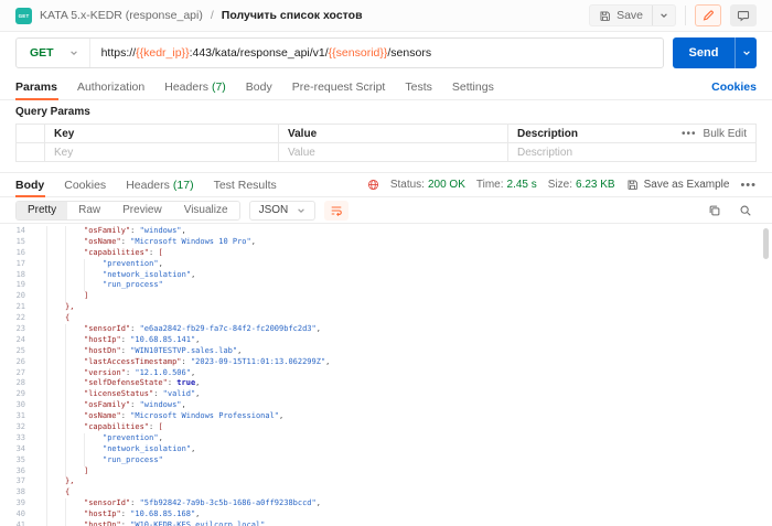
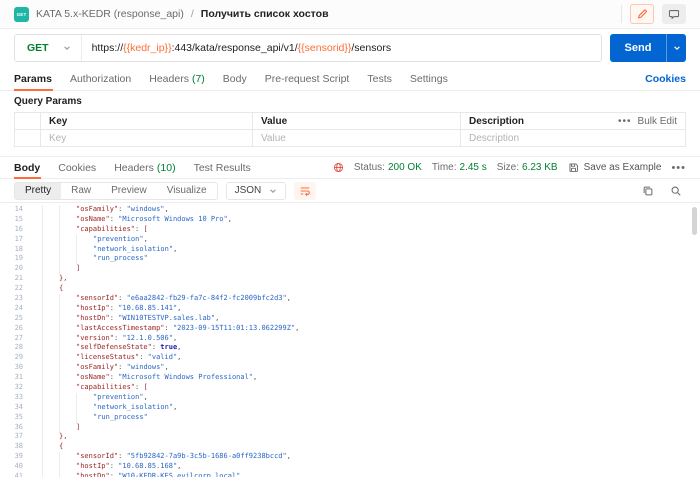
  KATA 5.x-KEDR (response_api)
  /
  Получить список хостов
- Save
  GET
  https://{{kedr_ip}}:443/kata/response_api/v1/{{sensorid}}/sensors
  Send
  Params
  Authorization
  Headers
  (7)
  Body
  Pre-request Script
  Tests
  Settings
  Cookies
  Query Params
  	Key	Value	Description ••• Bulk Edit
  	Key	Value	Description
  Body
  Cookies
  Headers
- (17)
+ (10)
  Test Results
  Status:
  200 OK
  Time:
  2.45 s
  Size:
  6.23 KB
  Save as Example
  •••
  Pretty
  Raw
  Preview
  Visualize
  JSON
  14
  "osFamily": "windows",
  15
  "osName": "Microsoft Windows 10 Pro",
  16
  "capabilities": [
  17
  "prevention",
  18
  "network_isolation",
  19
  "run_process"
  20
  ]
  21
  },
  22
  {
  23
  "sensorId": "e6aa2842-fb29-fa7c-84f2-fc2009bfc2d3",
  24
  "hostIp": "10.68.85.141",
  25
  "hostDn": "WIN10TESTVP.sales.lab",
  26
  "lastAccessTimestamp": "2023-09-15T11:01:13.062299Z",
  27
  "version": "12.1.0.506",
  28
  "selfDefenseState": true,
  29
  "licenseStatus": "valid",
  30
  "osFamily": "windows",
  31
  "osName": "Microsoft Windows Professional",
  32
  "capabilities": [
  33
  "prevention",
  34
  "network_isolation",
  35
  "run_process"
  36
  ]
  37
  },
  38
  {
  39
  "sensorId": "5fb92842-7a9b-3c5b-1686-a0ff9238bccd",
  40
  "hostIp": "10.68.85.168",
  41
  "hostDn": "W10-KEDR-KES.evilcorp.local"
